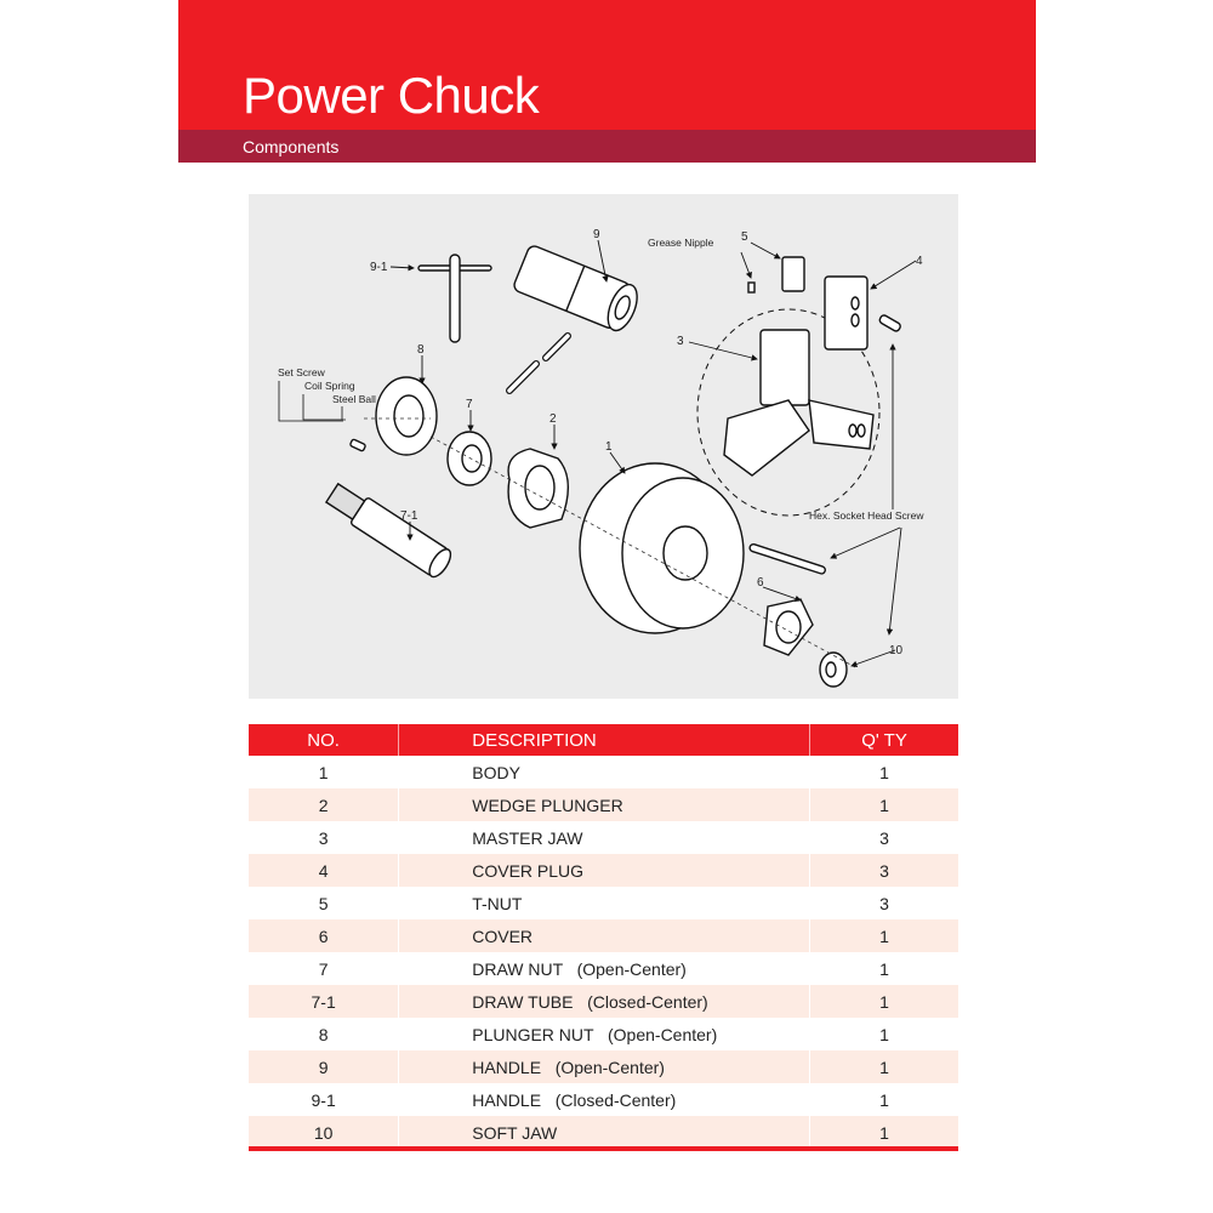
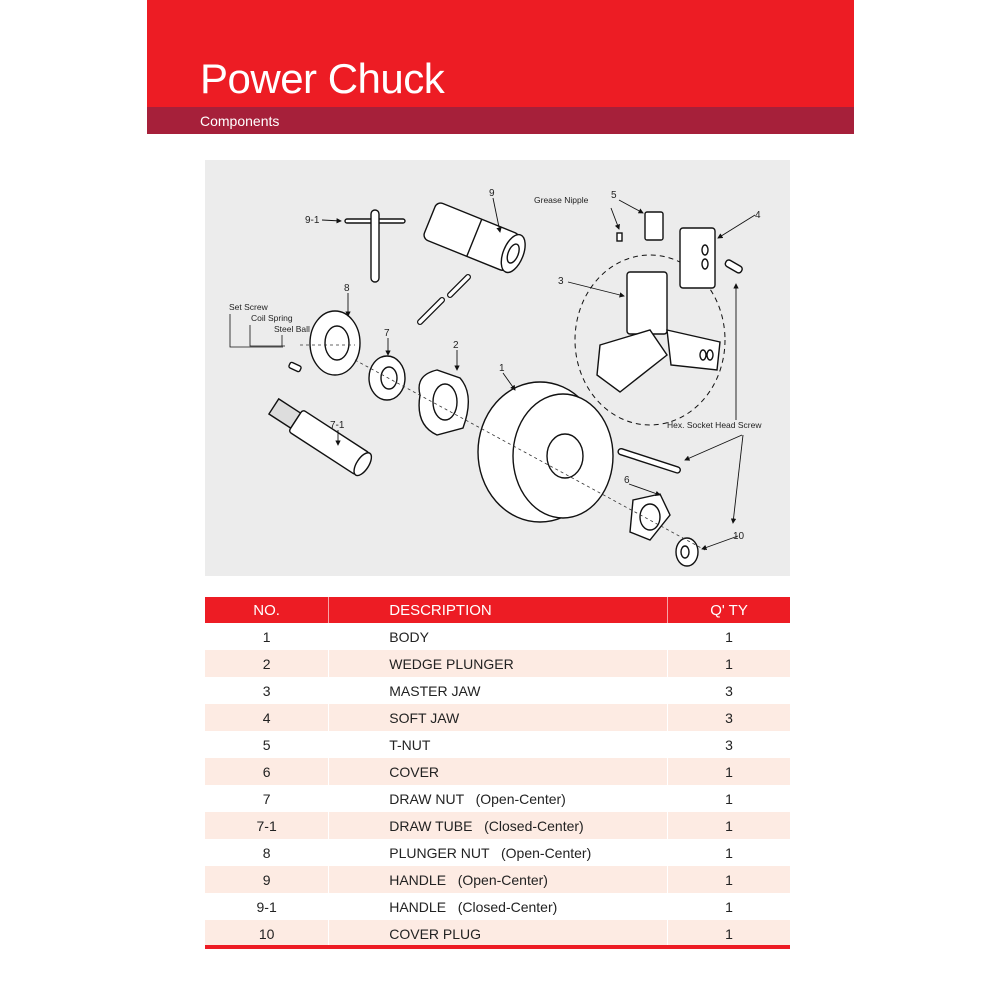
  Power Chuck
  Components
  9-1
  9
  8
  7
  2
  1
  7-1
  3
  5
  4
  6
  10
  Grease Nipple
  Set Screw
  Coil Spring
  Steel Ball
  Hex. Socket Head Screw
  NO.	DESCRIPTION	Q' TY
  1	BODY	1
  2	WEDGE PLUNGER	1
  3	MASTER JAW	3
- 4	COVER PLUG	3
+ 4	SOFT JAW	3
  5	T-NUT	3
  6	COVER	1
  7	DRAW NUT (Open-Center)	1
  7-1	DRAW TUBE (Closed-Center)	1
  8	PLUNGER NUT (Open-Center)	1
  9	HANDLE (Open-Center)	1
  9-1	HANDLE (Closed-Center)	1
- 10	SOFT JAW	1
+ 10	COVER PLUG	1
